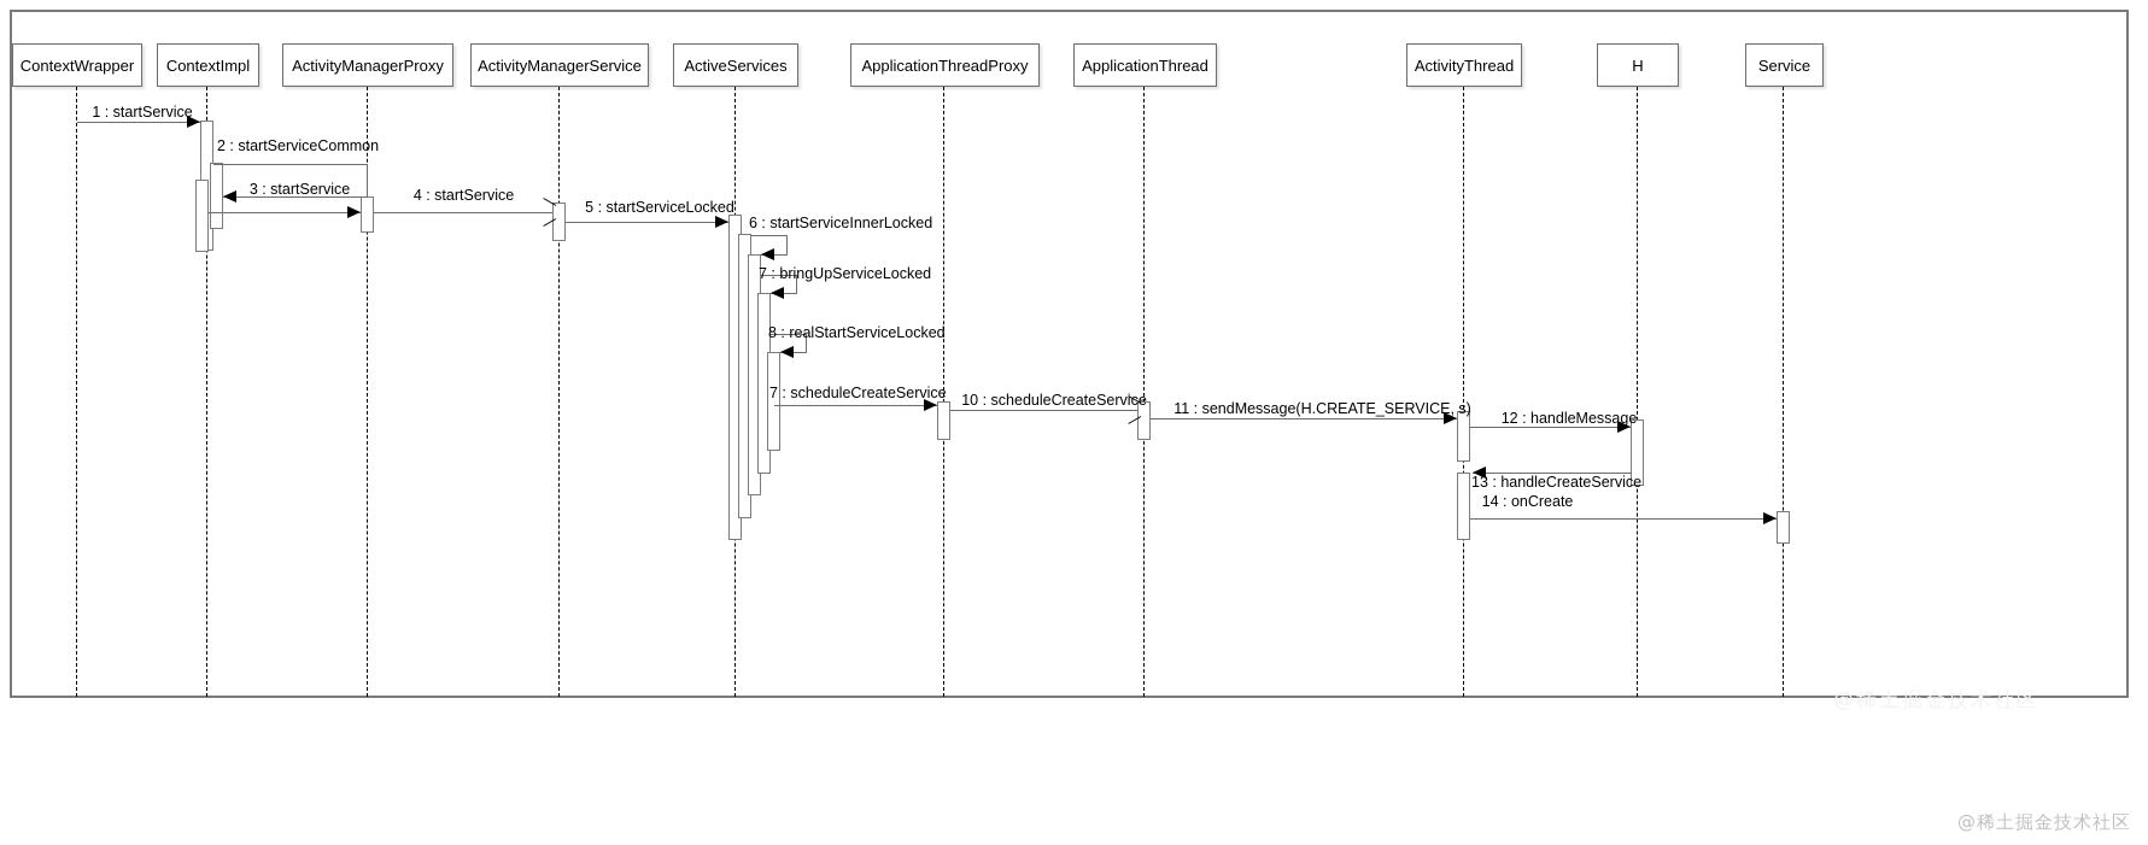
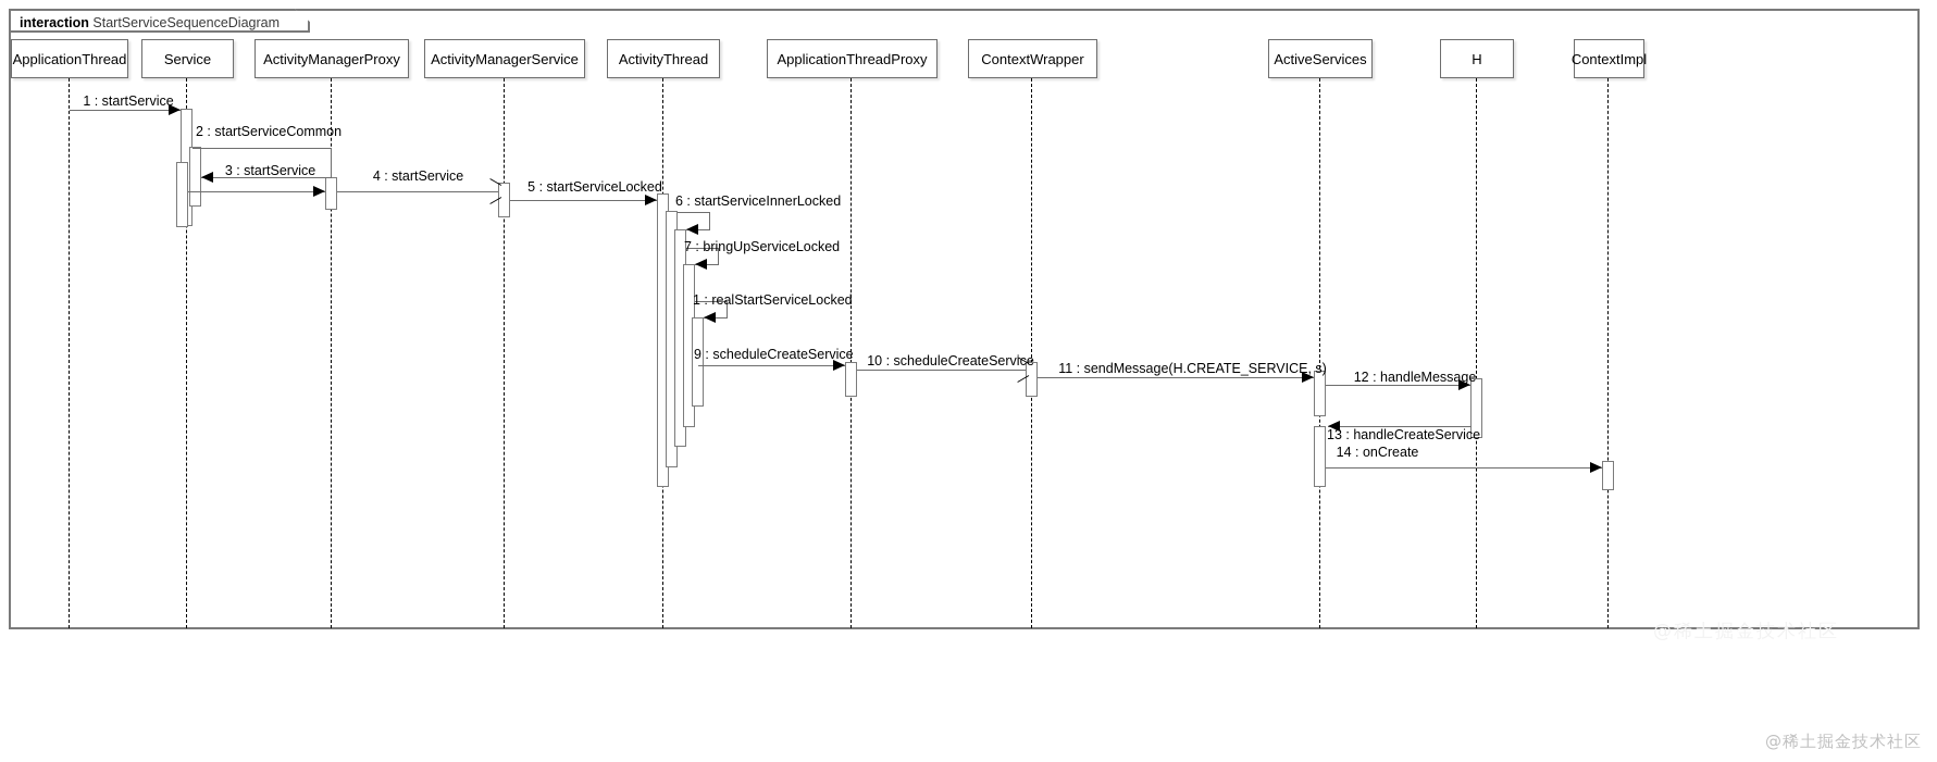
+ interaction StartServiceSequenceDiagram
- ContextWrapper
+ ApplicationThread
- ContextImpl
+ Service
  ActivityManagerProxy
  ActivityManagerService
- ActiveServices
+ ActivityThread
  ApplicationThreadProxy
- ApplicationThread
+ ContextWrapper
- ActivityThread
+ ActiveServices
  H
- Service
+ ContextImpl
  1 : startService
  2 : startServiceCommon
  3 : startService
  4 : startService
  5 : startServiceLocked
  6 : startServiceInnerLocked
  7 : bringUpServiceLocked
- 8 : realStartServiceLocked
+ 1 : realStartServiceLocked
- 7 : scheduleCreateService
+ 9 : scheduleCreateService
  10 : scheduleCreateService
  11 : sendMessage(H.CREATE_SERVICE, s)
  12 : handleMessage
  13 : handleCreateService
  14 : onCreate
  @稀土掘金技术社区
  @稀土掘金技术社区
